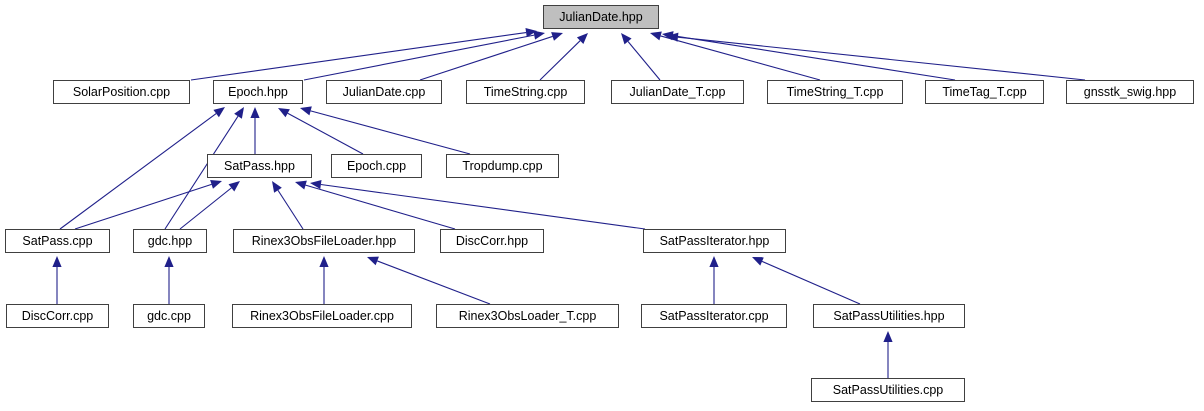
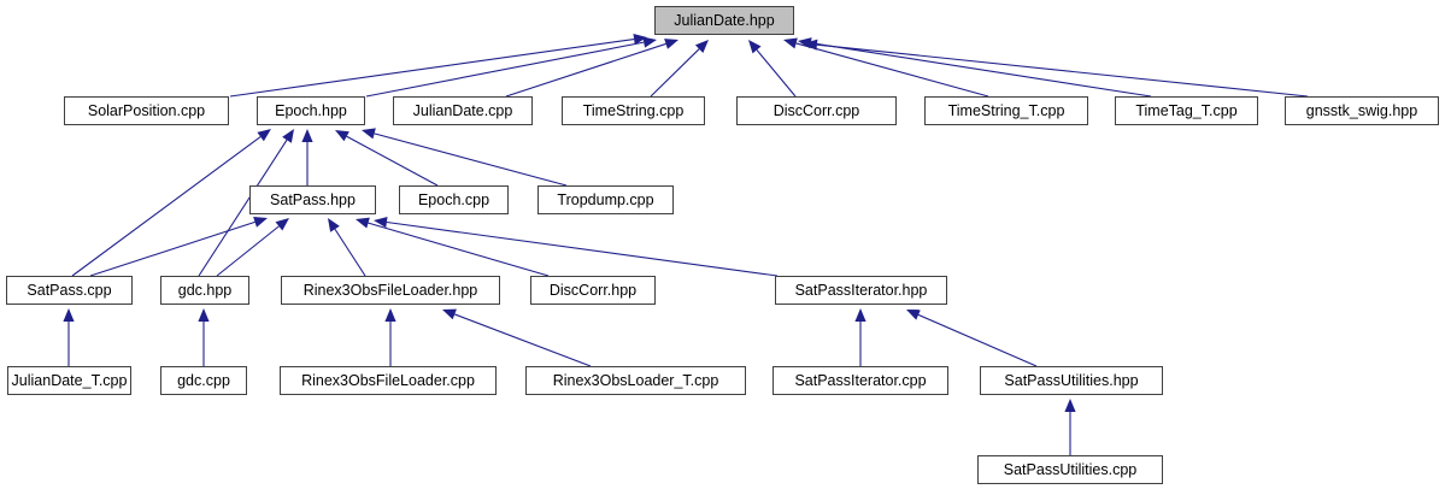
  JulianDate.hpp
  SolarPosition.cpp
  Epoch.hpp
  JulianDate.cpp
  TimeString.cpp
- JulianDate_T.cpp
+ DiscCorr.cpp
  TimeString_T.cpp
  TimeTag_T.cpp
  gnsstk_swig.hpp
  SatPass.hpp
  Epoch.cpp
  Tropdump.cpp
  SatPass.cpp
  gdc.hpp
  Rinex3ObsFileLoader.hpp
  DiscCorr.hpp
  SatPassIterator.hpp
- DiscCorr.cpp
+ JulianDate_T.cpp
  gdc.cpp
  Rinex3ObsFileLoader.cpp
  Rinex3ObsLoader_T.cpp
  SatPassIterator.cpp
  SatPassUtilities.hpp
  SatPassUtilities.cpp
